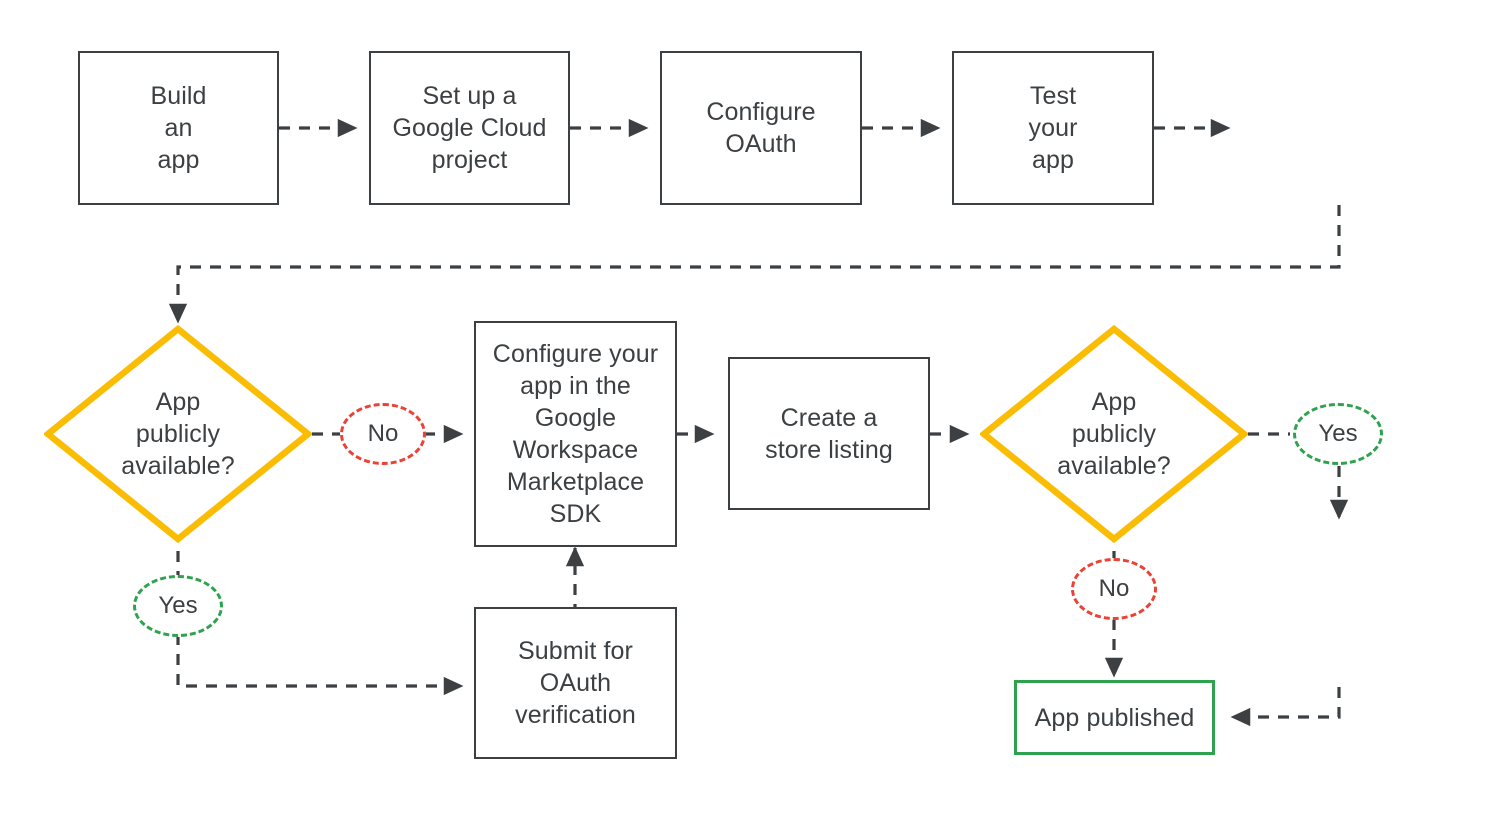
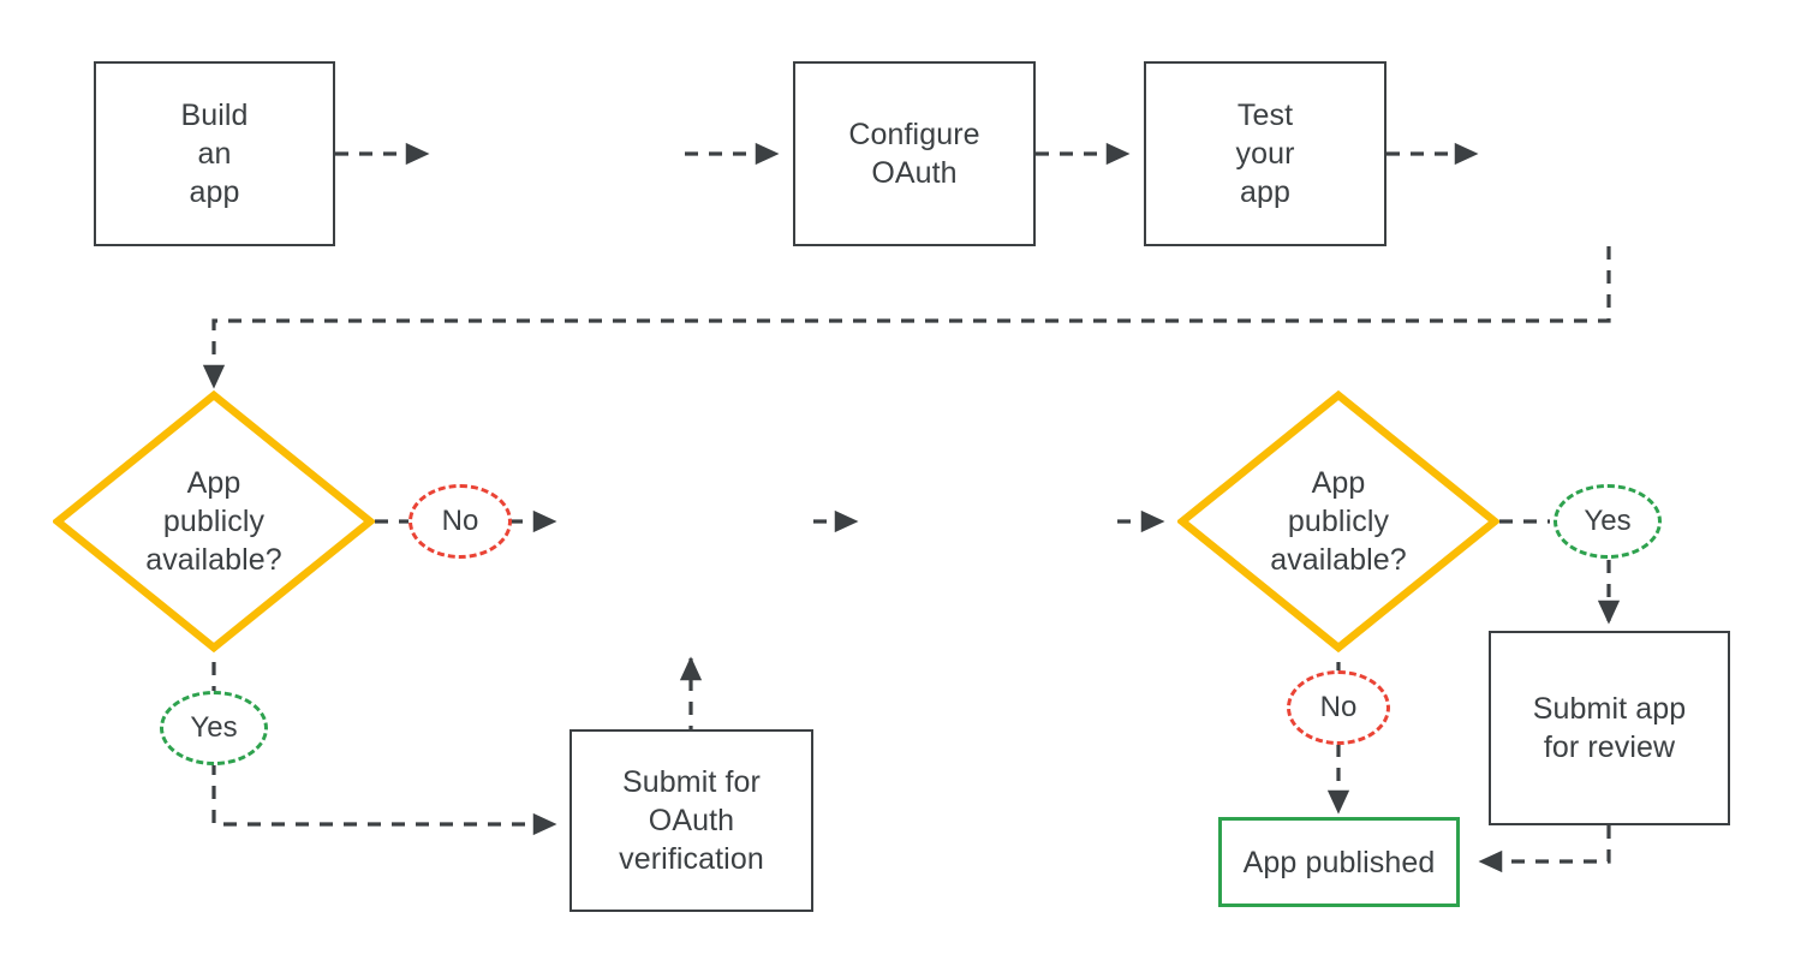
  Build
  an
  app
- Set up a
- Google Cloud
- project
  Configure
  OAuth
  Test
  your
  app
  App
  publicly
  available?
- Configure your
- app in the
- Google
- Workspace
- Marketplace
- SDK
- Create a
- store listing
  App
  publicly
  available?
  Submit for
  OAuth
  verification
+ Submit app
+ for review
  App published
  No
  Yes
  Yes
  No
